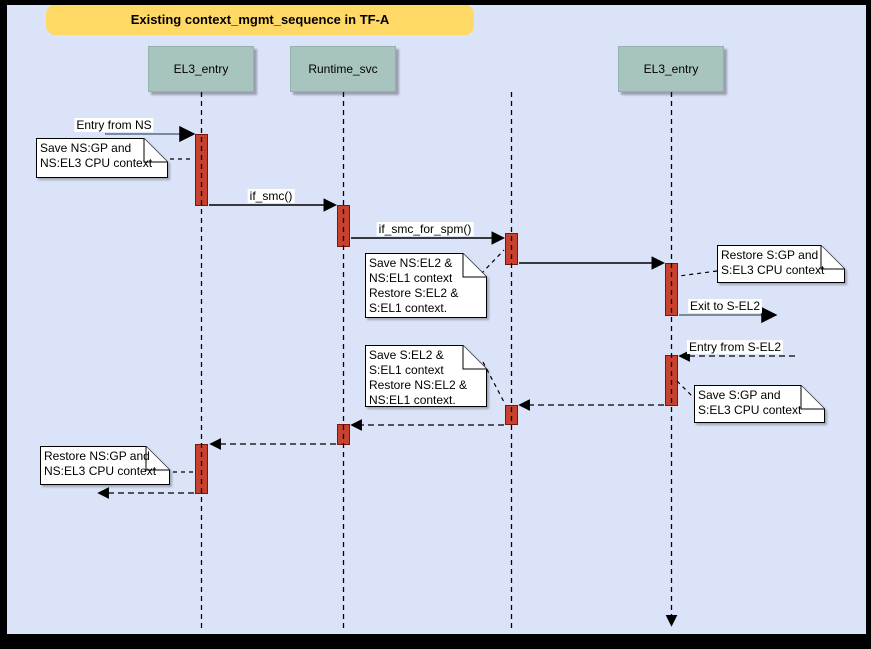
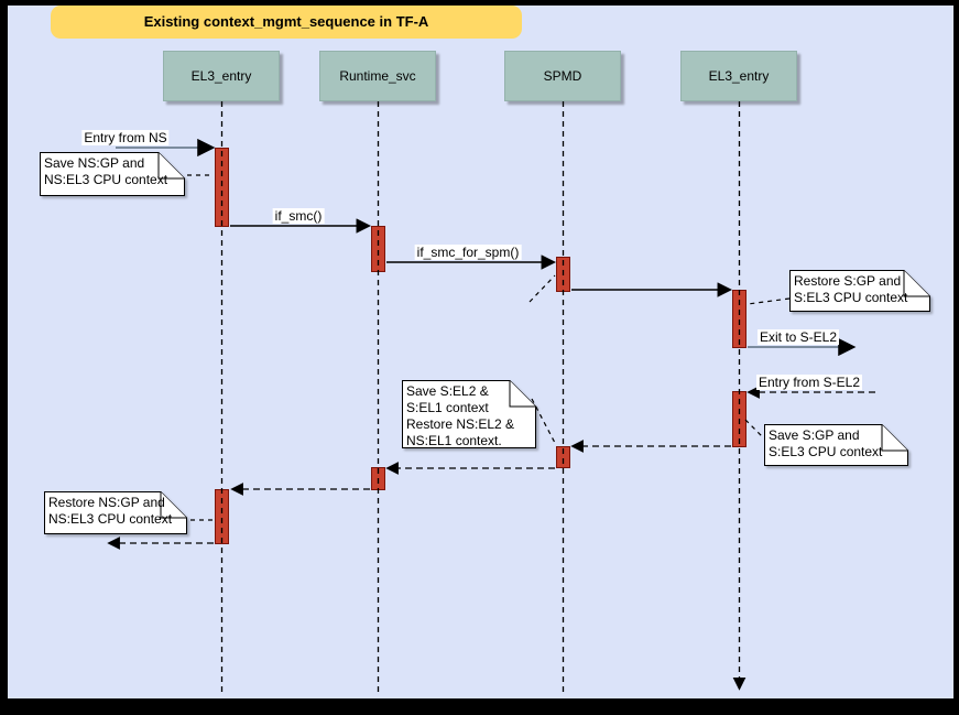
  Existing context_mgmt_sequence in TF-A
  EL3_entry
  Runtime_svc
+ SPMD
  EL3_entry
  Entry from NS
  if_smc()
  if_smc_for_spm()
  Exit to S-EL2
  Entry from S-EL2
  Save NS:GP and
  NS:EL3 CPU context
- Save NS:EL2 &
- NS:EL1 context
- Restore S:EL2 &
- S:EL1 context.
  Restore S:GP and
  S:EL3 CPU context
  Save S:GP and
  S:EL3 CPU context
  Save S:EL2 &
  S:EL1 context
  Restore NS:EL2 &
  NS:EL1 context.
  Restore NS:GP and
  NS:EL3 CPU context
